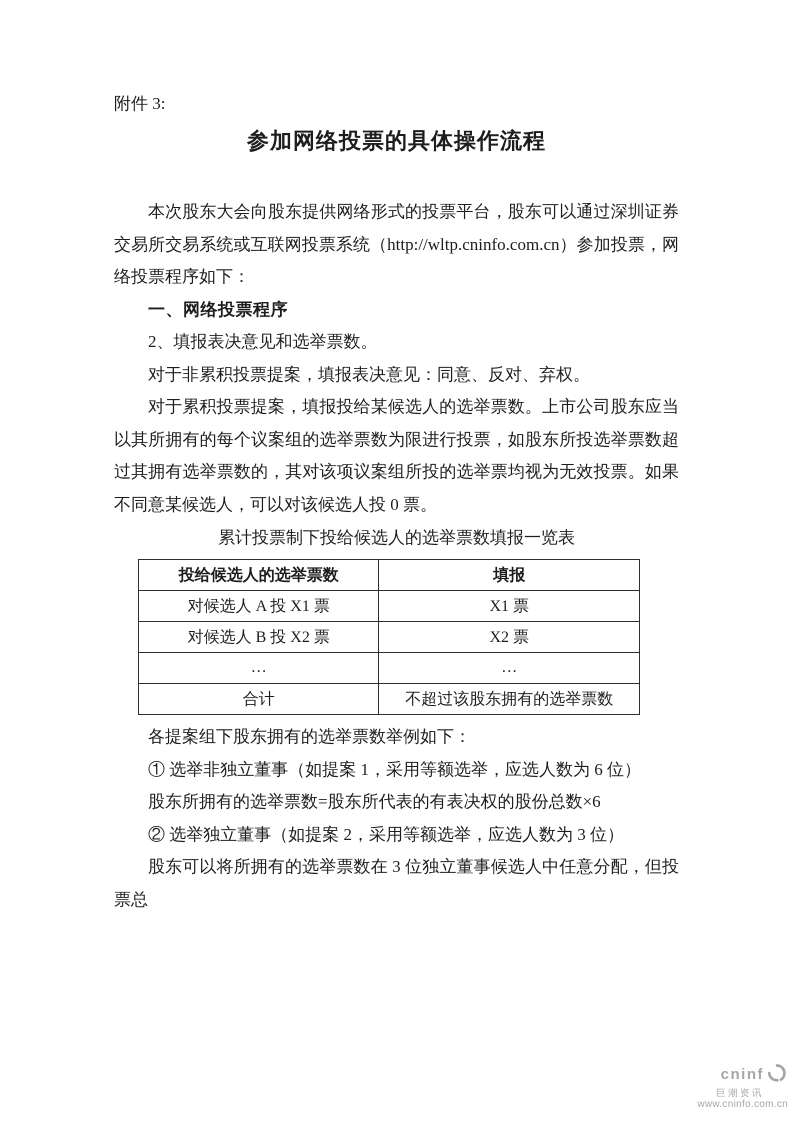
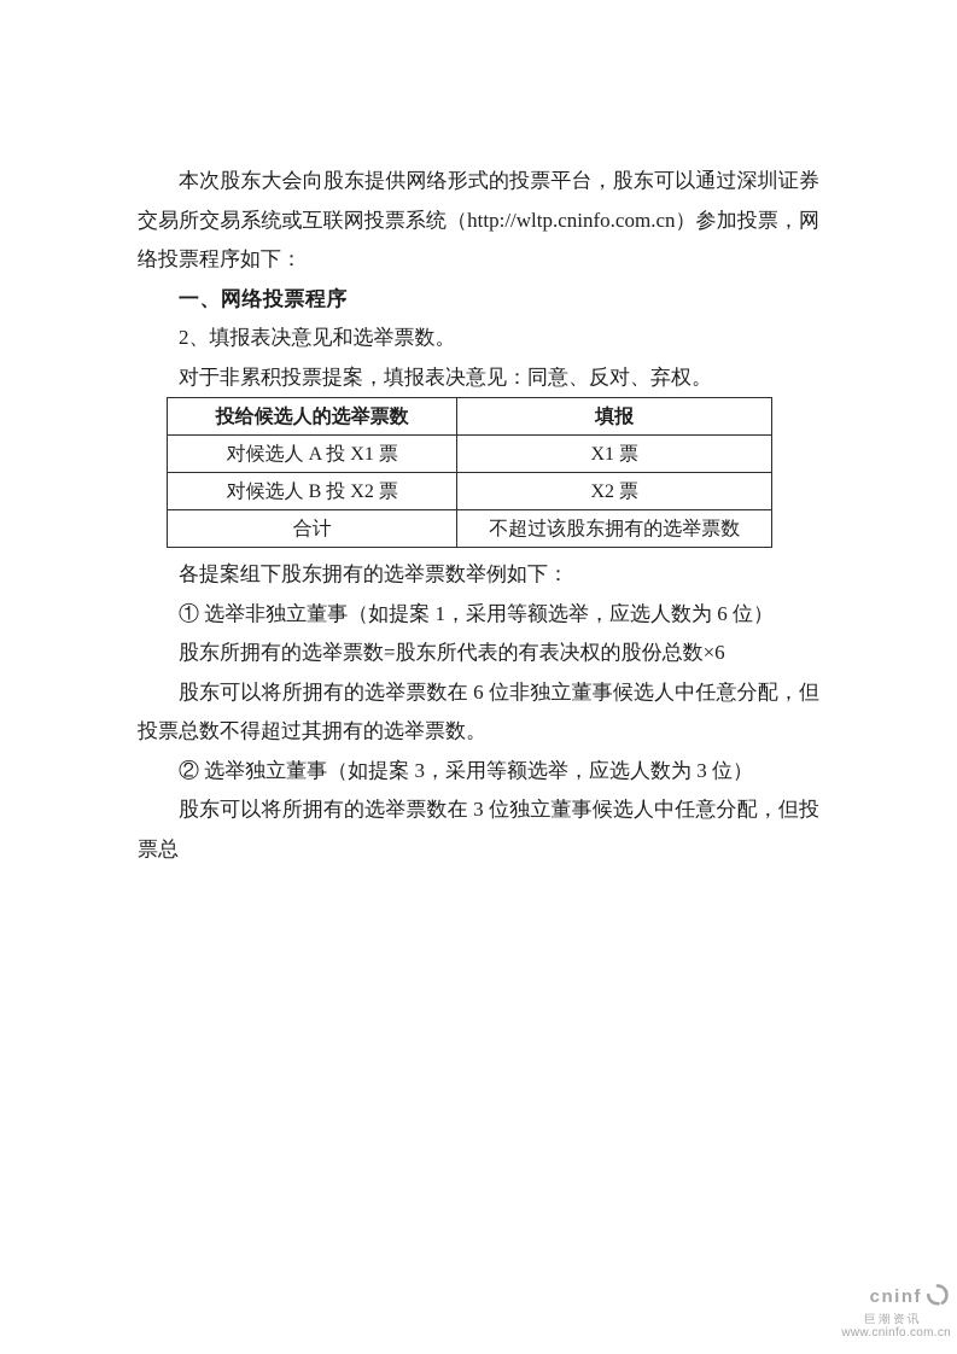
- 附件 3:
- 参加网络投票的具体操作流程
  本次股东大会向股东提供网络形式的投票平台，股东可以通过深圳证券交易所交易系统或互联网投票系统（http://wltp.cninfo.com.cn）参加投票，网络投票程序如下：
  一、网络投票程序
  2、填报表决意见和选举票数。
  对于非累积投票提案，填报表决意见：同意、反对、弃权。
- 对于累积投票提案，填报投给某候选人的选举票数。上市公司股东应当以其所拥有的每个议案组的选举票数为限进行投票，如股东所投选举票数超过其拥有选举票数的，其对该项议案组所投的选举票均视为无效投票。如果不同意某候选人，可以对该候选人投 0 票。
- 累计投票制下投给候选人的选举票数填报一览表
  投给候选人的选举票数	填报
  对候选人 A 投 X1 票	X1 票
  对候选人 B 投 X2 票	X2 票
- …	…
  合计	不超过该股东拥有的选举票数
  各提案组下股东拥有的选举票数举例如下：
  ① 选举非独立董事（如提案 1，采用等额选举，应选人数为 6 位）
  股东所拥有的选举票数=股东所代表的有表决权的股份总数×6
+ 股东可以将所拥有的选举票数在 6 位非独立董事候选人中任意分配，但投票总数不得超过其拥有的选举票数。
- ② 选举独立董事（如提案 2，采用等额选举，应选人数为 3 位）
+ ② 选举独立董事（如提案 3，采用等额选举，应选人数为 3 位）
  股东可以将所拥有的选举票数在 3 位独立董事候选人中任意分配，但投票总
  cninf
  巨潮资讯
  www.cninfo.com.cn
